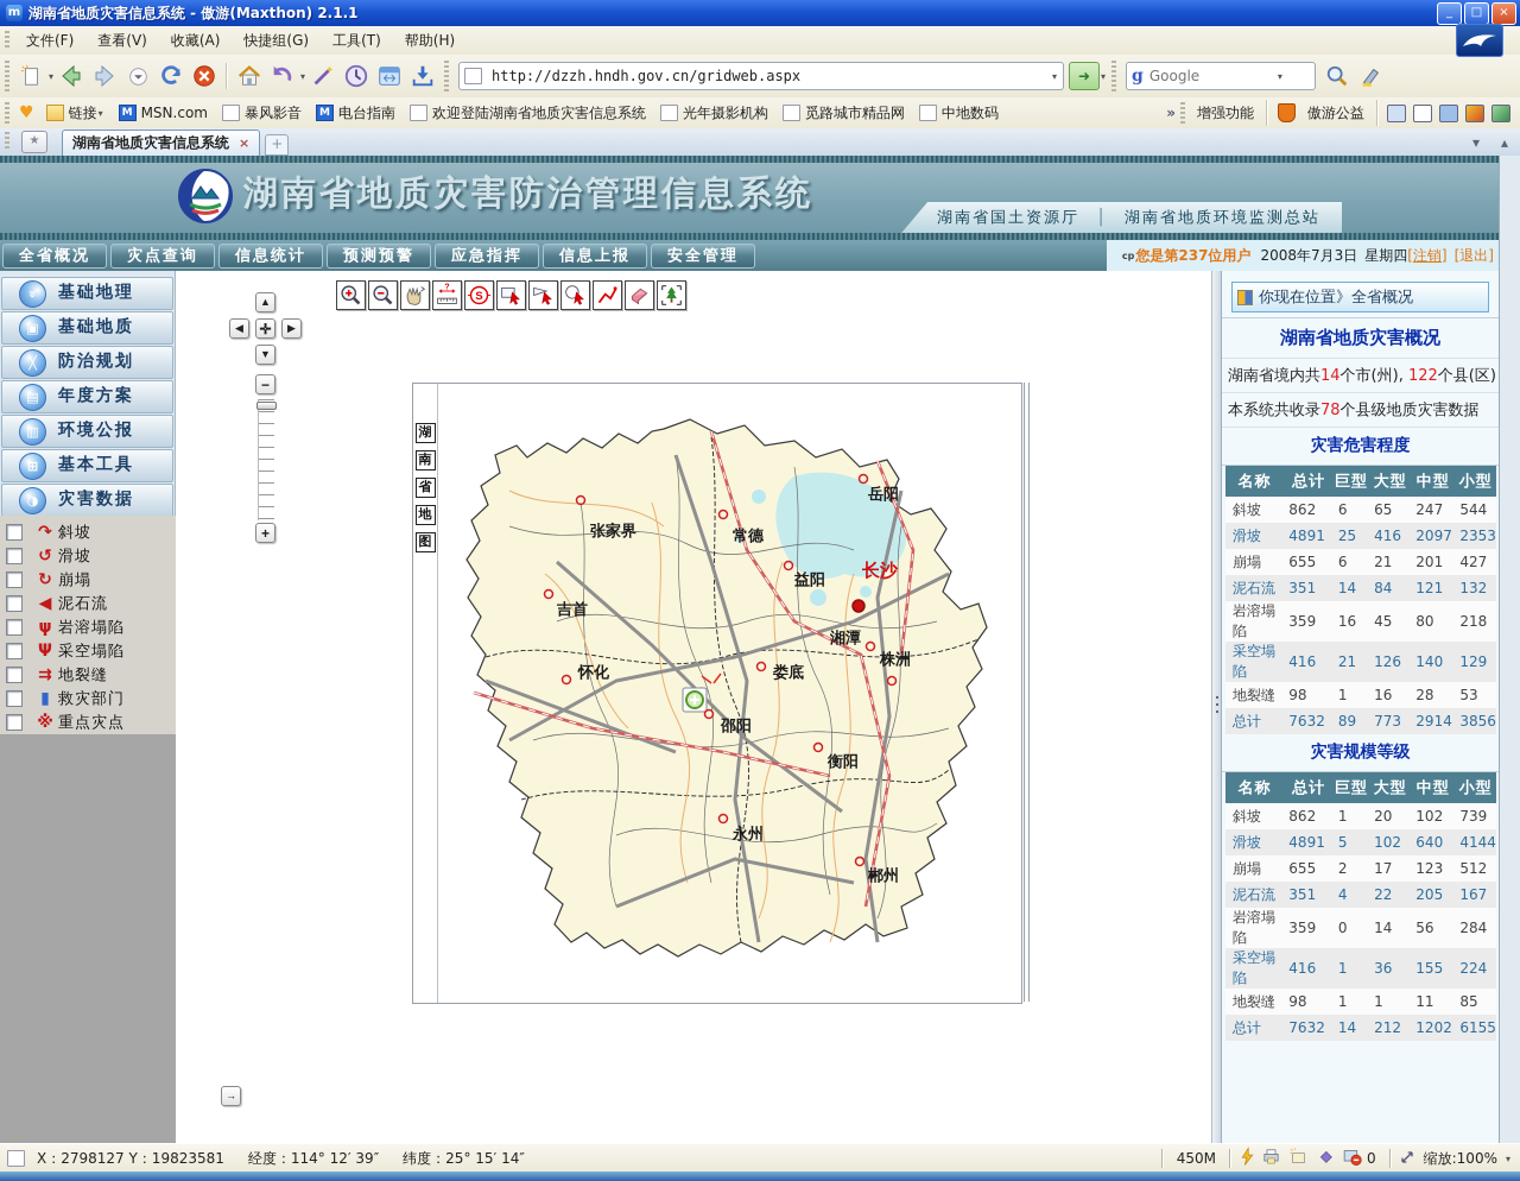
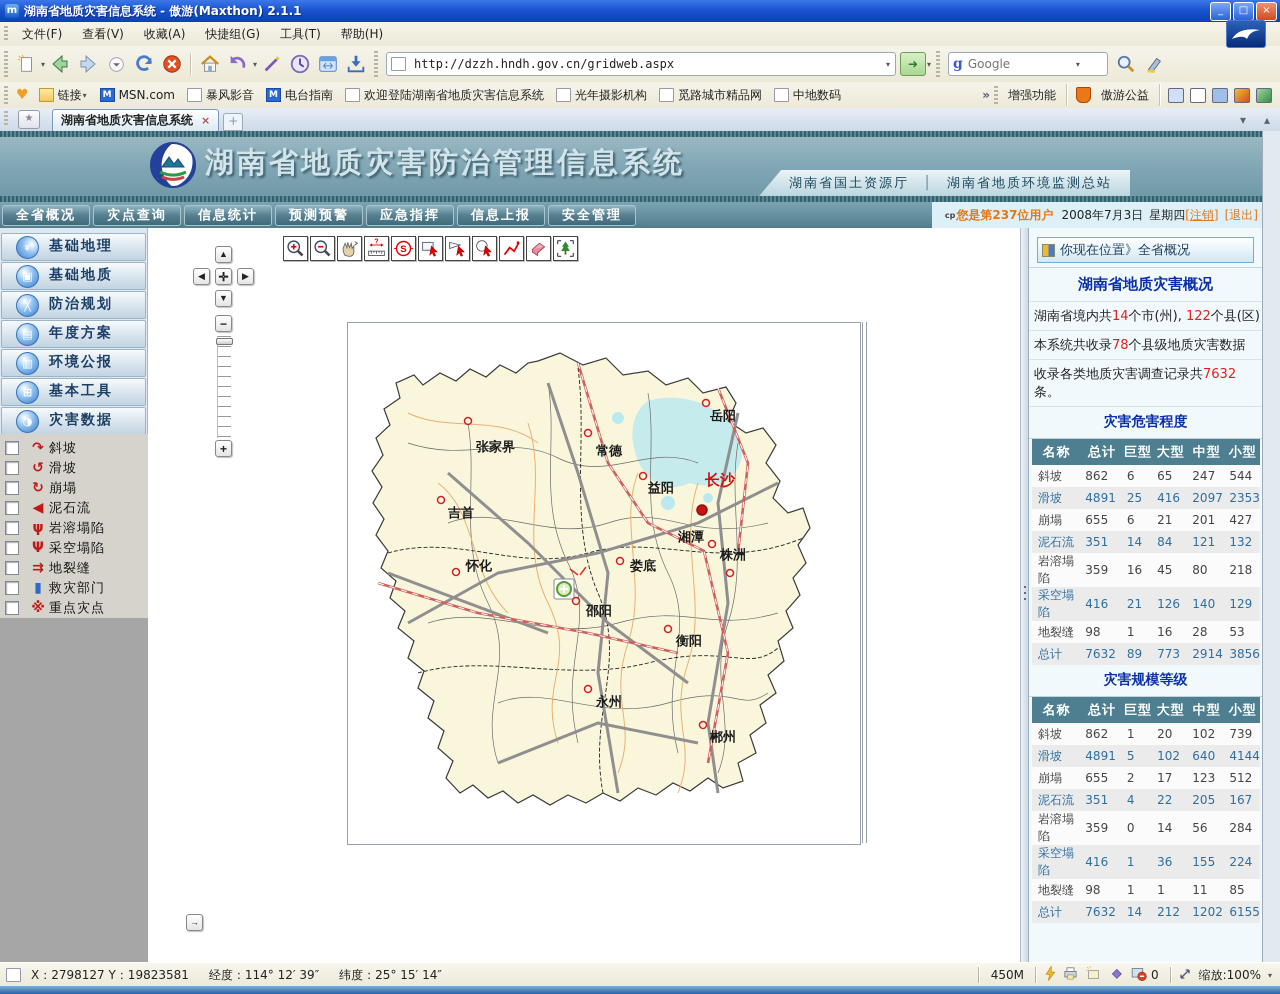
  m
  湖南省地质灾害信息系统 - 傲游(Maxthon) 2.1.1
  _
  □
  ×
  文件(F)
  查看(V)
  收藏(A)
  快捷组(G)
  工具(T)
  帮助(H)
  ▾
  ▾
  http://dzzh.hndh.gov.cn/gridweb.aspx
  ▾
  ➜
  ▾
  g
  Google
  ▾
  ♥
  链接
  ▾
  M
  MSN.com
  暴风影音
  M
  电台指南
  欢迎登陆湖南省地质灾害信息系统
  光年摄影机构
  觅路城市精品网
  中地数码
  »
  增强功能
  傲游公益
  ★
  湖南省地质灾害信息系统
  ×
  +
  ▾
  ▴
  湖南省地质灾害防治管理信息系统
  湖南省国土资源厅
  │
  湖南省地质环境监测总站
  全省概况
  灾点查询
  信息统计
  预测预警
  应急指挥
  信息上报
  安全管理
  cp
  您是第237位用户
  2008年7月3日
  星期四
  [注销]
  [退出]
  基础地理
  ▣
  基础地质
  ╳
  防治规划
  ▤
  年度方案
  ▥
  环境公报
  ⊞
  基本工具
  ◑
  灾害数据
  ↷
  斜坡
  ↺
  滑坡
  ↻
  崩塌
  ◀
  泥石流
  ψ
  岩溶塌陷
  Ψ
  采空塌陷
  ⇉
  地裂缝
  ▮
  救灾部门
  ※
  重点灾点
  ▲
  ◀
  ✛
  ▶
  ▼
  −
  +
  S
- 湖
- 南
- 省
- 地
- 图
  张家界
  常德
  岳阳
  益阳
  长沙
  吉首
  湘潭
  株洲
  怀化
  娄底
  邵阳
  衡阳
  永州
  郴州
  →
  你现在位置》全省概况
  湖南省地质灾害概况
  湖南省境内共14个市(州), 122个县(区)
  本系统共收录78个县级地质灾害数据
+ 收录各类地质灾害调查记录共7632条。
  灾害危害程度
  名称	总计	巨型	大型	中型	小型
  斜坡	862	6	65	247	544
  滑坡	4891	25	416	2097	2353
  崩塌	655	6	21	201	427
  泥石流	351	14	84	121	132
  岩溶塌陷	359	16	45	80	218
  采空塌陷	416	21	126	140	129
  地裂缝	98	1	16	28	53
  总计	7632	89	773	2914	3856
  灾害规模等级
  名称	总计	巨型	大型	中型	小型
  斜坡	862	1	20	102	739
  滑坡	4891	5	102	640	4144
  崩塌	655	2	17	123	512
  泥石流	351	4	22	205	167
  岩溶塌陷	359	0	14	56	284
  采空塌陷	416	1	36	155	224
  地裂缝	98	1	1	11	85
  总计	7632	14	212	1202	6155
  X：2798127 Y：19823581
  经度：114° 12′ 39″
  纬度：25° 15′ 14″
  450M
  0
  缩放:100%
  ▾
